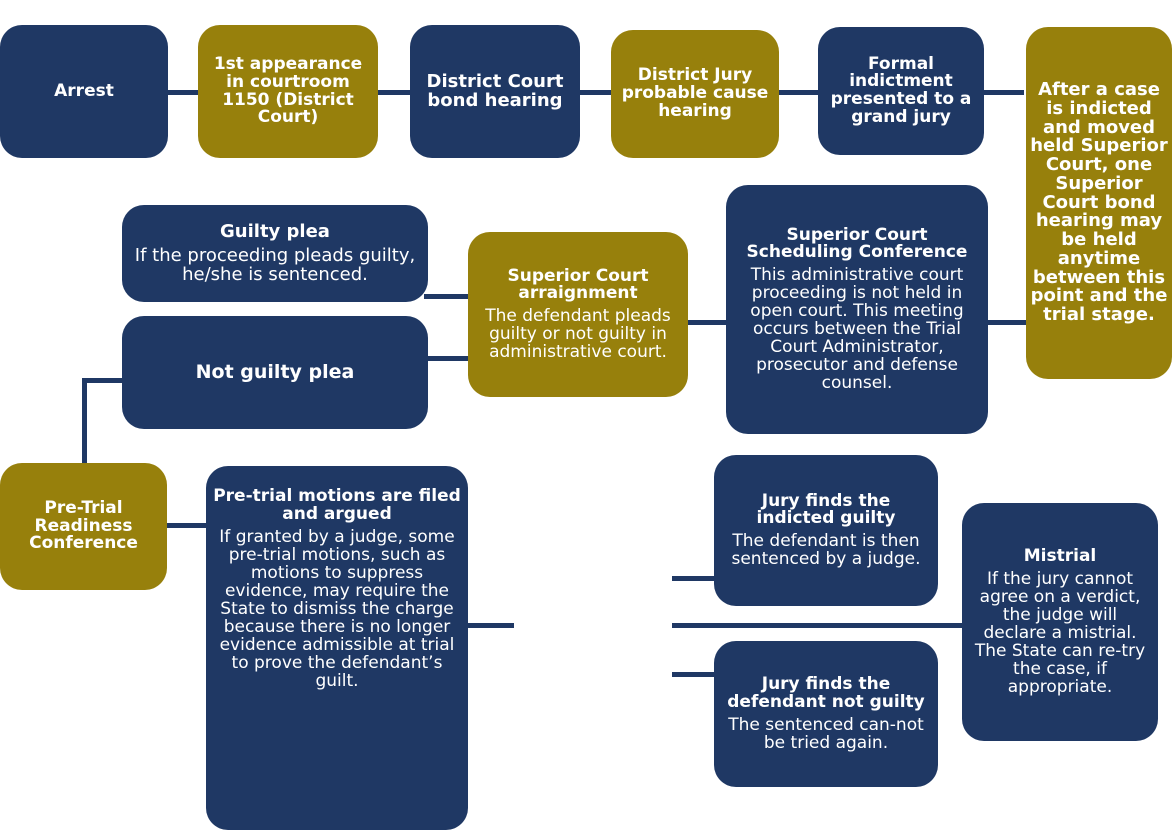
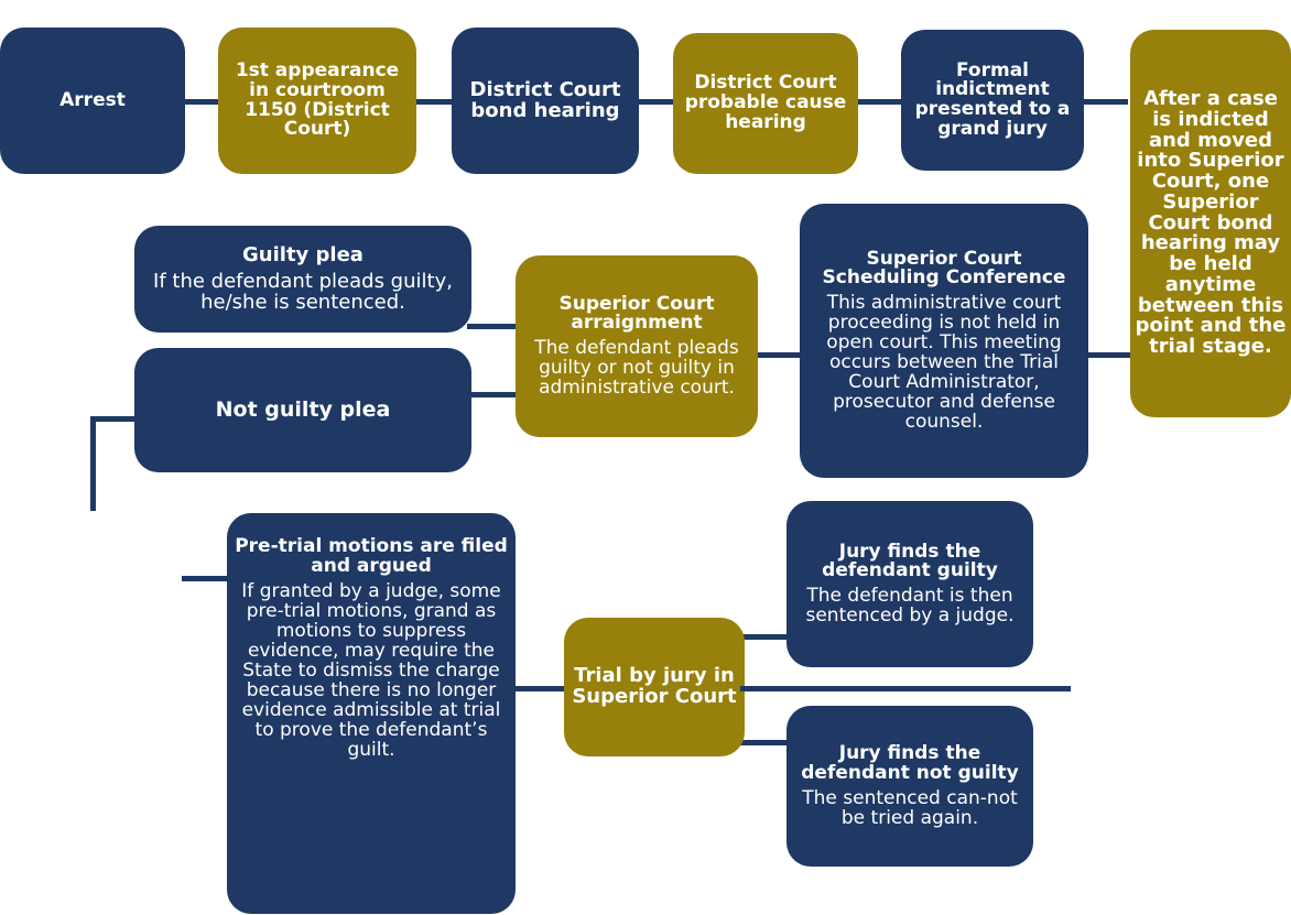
  Arrest
  1st appearance in courtroom 1150 (District Court)
  District Court bond hearing
- District Jury probable cause hearing
+ District Court probable cause hearing
  Formal indictment presented to a grand jury
- After a case is indicted and moved held Superior Court, one Superior Court bond hearing may be held anytime between this point and the trial stage.
+ After a case is indicted and moved into Superior Court, one Superior Court bond hearing may be held anytime between this point and the trial stage.
  Guilty plea
- If the proceeding pleads guilty, he/she is sentenced.
+ If the defendant pleads guilty, he/she is sentenced.
  Not guilty plea
  Superior Court arraignment
  The defendant pleads guilty or not guilty in administrative court.
  Superior Court Scheduling Conference
  This administrative court proceeding is not held in open court. This meeting occurs between the Trial Court Administrator, prosecutor and defense counsel.
- Pre-Trial Readiness Conference
  Pre-trial motions are filed and argued
- If granted by a judge, some pre-trial motions, such as motions to suppress evidence, may require the State to dismiss the charge because there is no longer evidence admissible at trial to prove the defendant’s guilt.
+ If granted by a judge, some pre-trial motions, grand as motions to suppress evidence, may require the State to dismiss the charge because there is no longer evidence admissible at trial to prove the defendant’s guilt.
+ Trial by jury in Superior Court
- Jury finds the indicted guilty
+ Jury finds the defendant guilty
  The defendant is then sentenced by a judge.
  Jury finds the defendant not guilty
  The sentenced can-not be tried again.
- Mistrial
- If the jury cannot agree on a verdict, the judge will declare a mistrial. The State can re-try the case, if appropriate.
